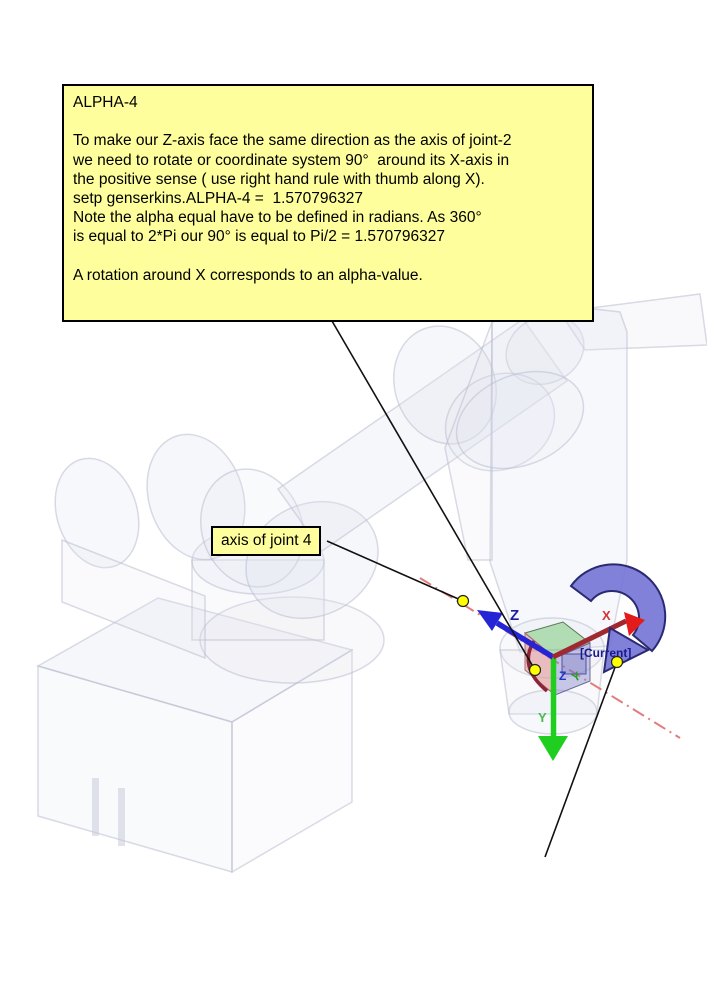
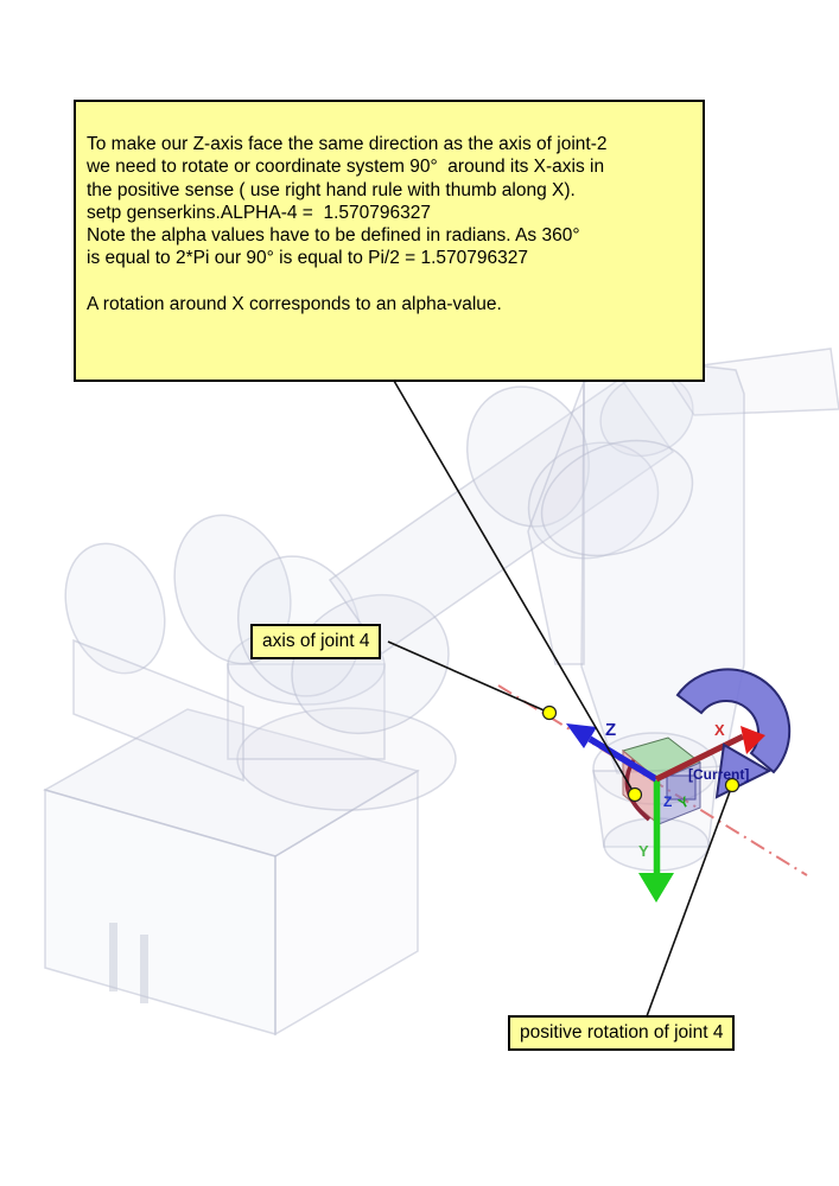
  Y
  Z
  X
  Z
  [Current]
- ALPHA-4
  To make our Z-axis face the same direction as the axis of joint-2
  we need to rotate or coordinate system 90° around its X-axis in
  the positive sense ( use right hand rule with thumb along X).
  setp genserkins.ALPHA-4 = 1.570796327
- Note the alpha equal have to be defined in radians. As 360°
+ Note the alpha values have to be defined in radians. As 360°
  is equal to 2*Pi our 90° is equal to Pi/2 = 1.570796327
  A rotation around X corresponds to an alpha-value.
  axis of joint 4
+ positive rotation of joint 4
